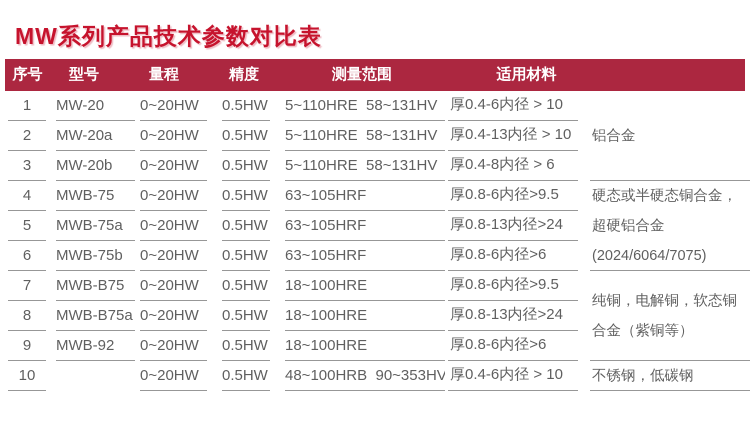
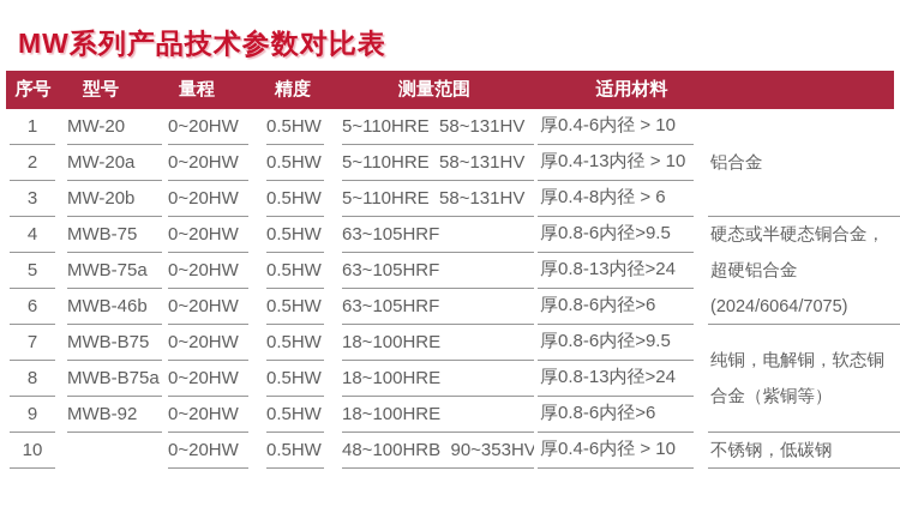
  MW系列产品技术参数对比表
  序号
  型号
  量程
  精度
  测量范围
  适用材料
  铝合金
  硬态或半硬态铜合金，
  超硬铝合金
  (2024/6064/7075)
  纯铜，电解铜，软态铜
  合金（紫铜等）
  不锈钢，低碳钢
  1
  MW-20
  0~20HW
  0.5HW
  5~110HRE 58~131HV
  厚0.4-6内径 > 10
  2
  MW-20a
  0~20HW
  0.5HW
  5~110HRE 58~131HV
  厚0.4-13内径 > 10
  3
  MW-20b
  0~20HW
  0.5HW
  5~110HRE 58~131HV
  厚0.4-8内径 > 6
  4
  MWB-75
  0~20HW
  0.5HW
  63~105HRF
  厚0.8-6内径>9.5
  5
  MWB-75a
  0~20HW
  0.5HW
  63~105HRF
  厚0.8-13内径>24
  6
- MWB-75b
+ MWB-46b
  0~20HW
  0.5HW
  63~105HRF
  厚0.8-6内径>6
  7
  MWB-B75
  0~20HW
  0.5HW
  18~100HRE
  厚0.8-6内径>9.5
  8
  MWB-B75a
  0~20HW
  0.5HW
  18~100HRE
  厚0.8-13内径>24
  9
  0~20HW
  0.5HW
  18~100HRE
  厚0.8-6内径>6
  10
  MWB-92
  0~20HW
  0.5HW
  48~100HRB 90~353HV
  厚0.4-6内径 > 10
